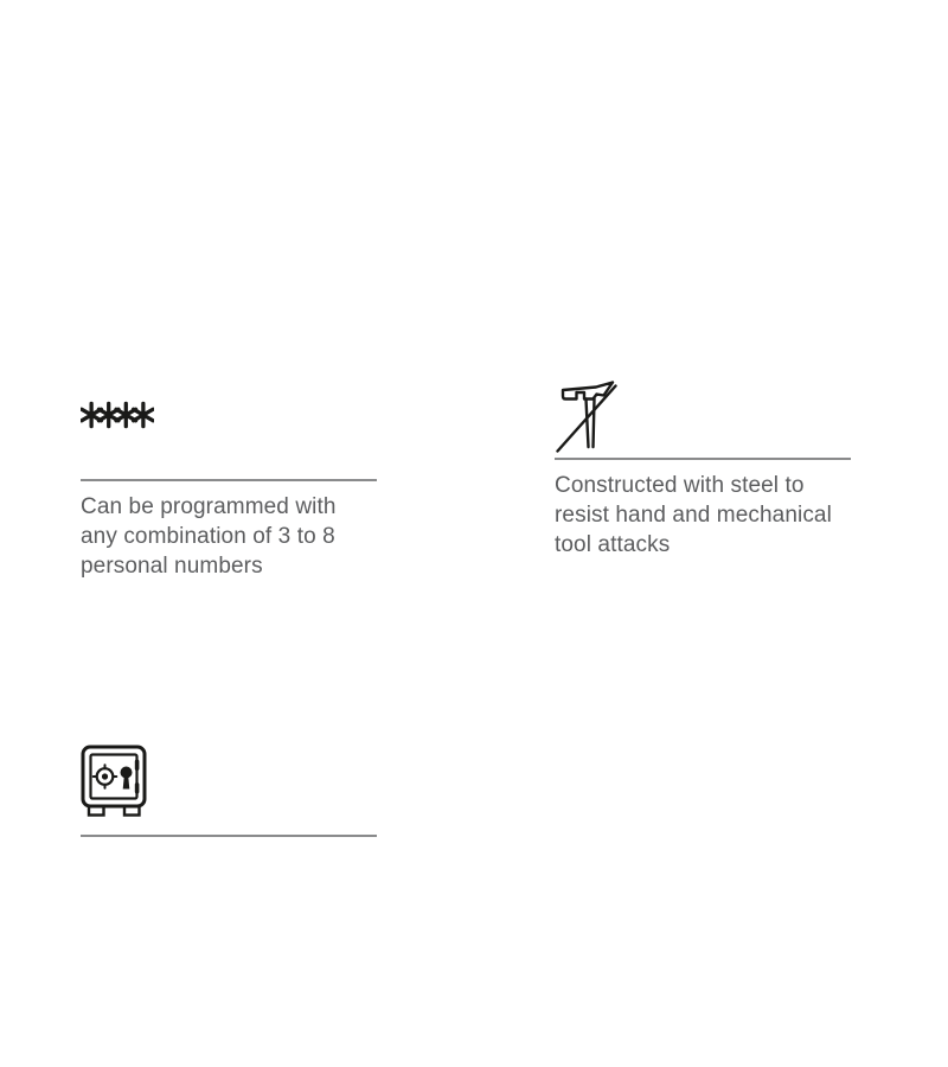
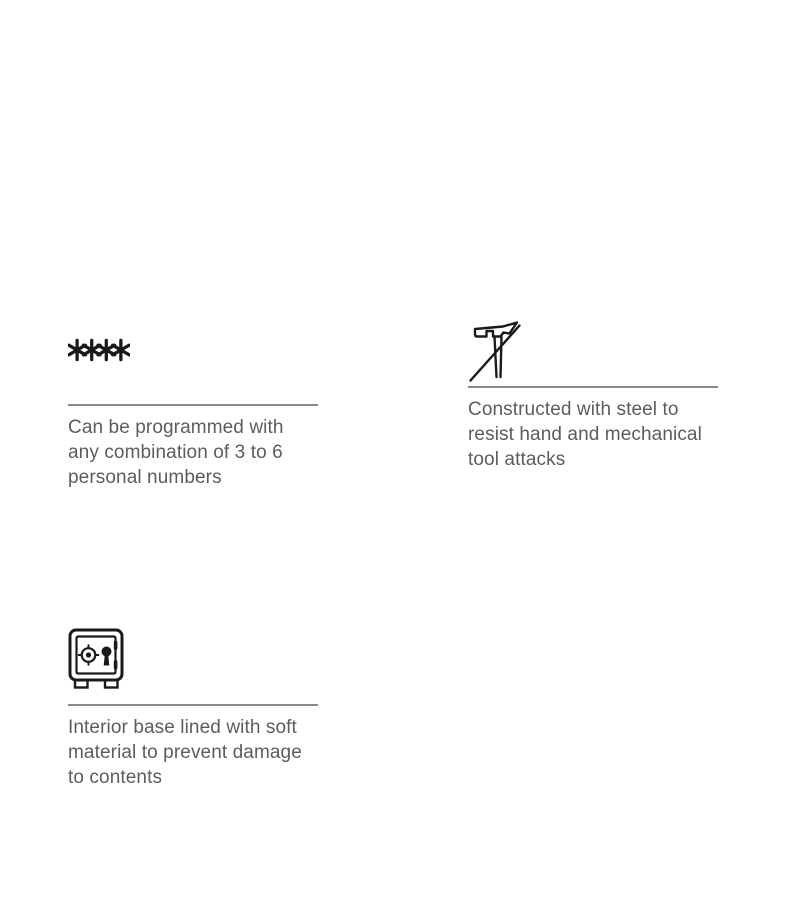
- Can be programmed with any combination of 3 to 8 personal numbers
+ Can be programmed with any combination of 3 to 6 personal numbers
  Constructed with steel to resist hand and mechanical tool attacks
+ Interior base lined with soft material to prevent damage to contents
